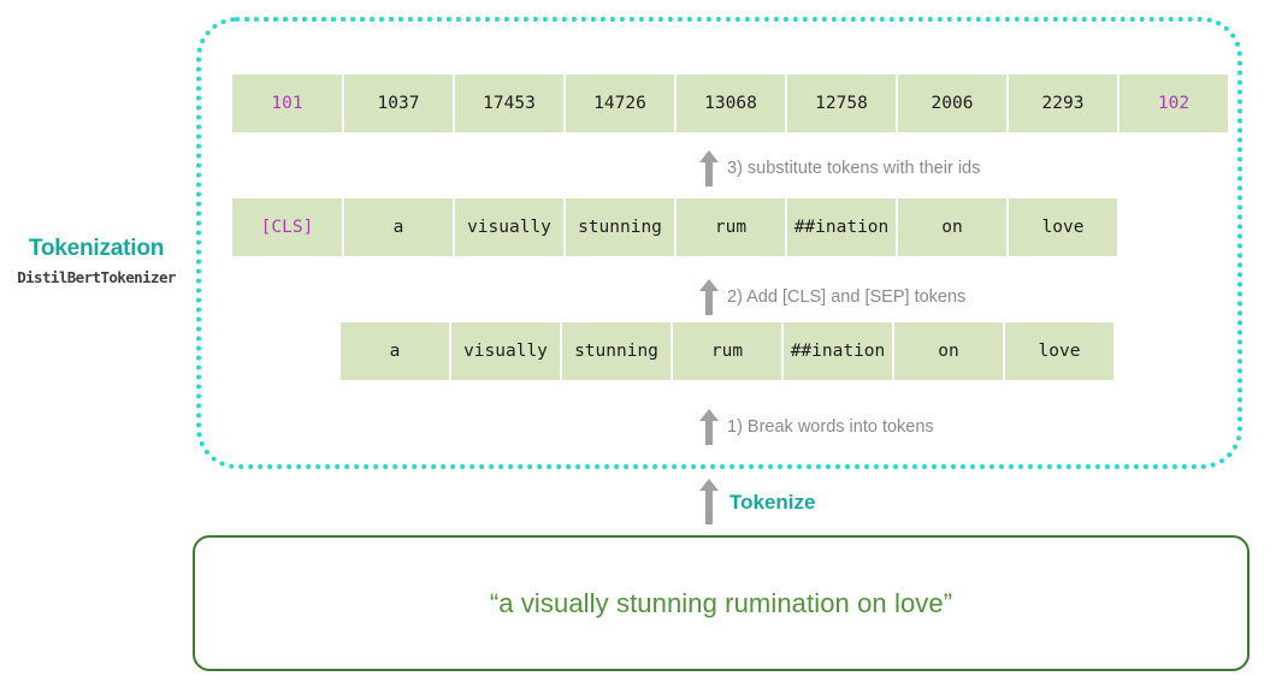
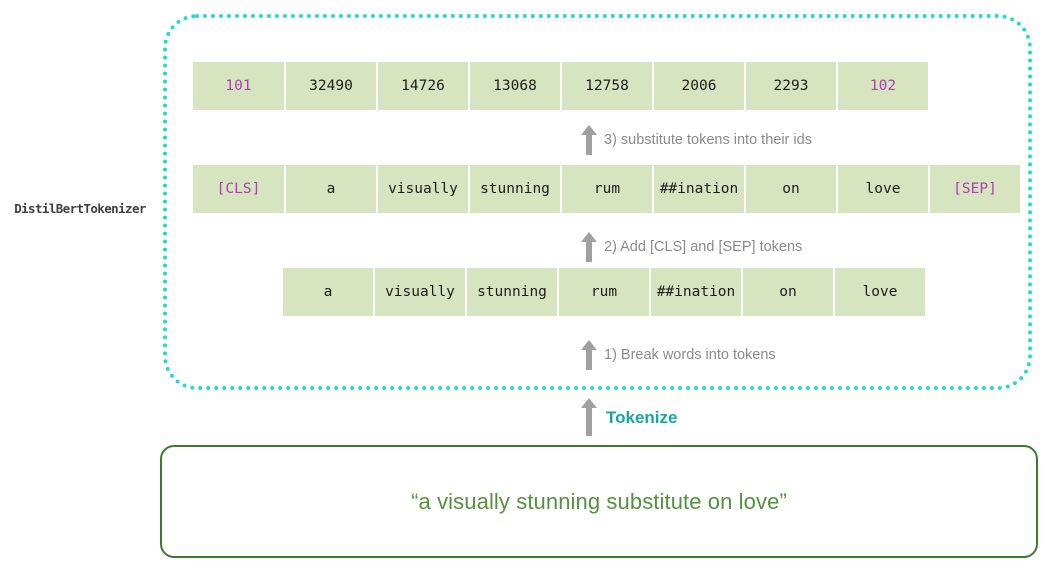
- Tokenization
  DistilBertTokenizer
  101
- 1037
- 17453
+ 32490
  14726
  13068
  12758
  2006
  2293
  102
  [CLS]
  a
  visually
  stunning
  rum
  ##ination
  on
  love
+ [SEP]
  a
  visually
  stunning
  rum
  ##ination
  on
  love
- 3) substitute tokens with their ids
+ 3) substitute tokens into their ids
  2) Add [CLS] and [SEP] tokens
  1) Break words into tokens
  Tokenize
- “a visually stunning rumination on love”
+ “a visually stunning substitute on love”
